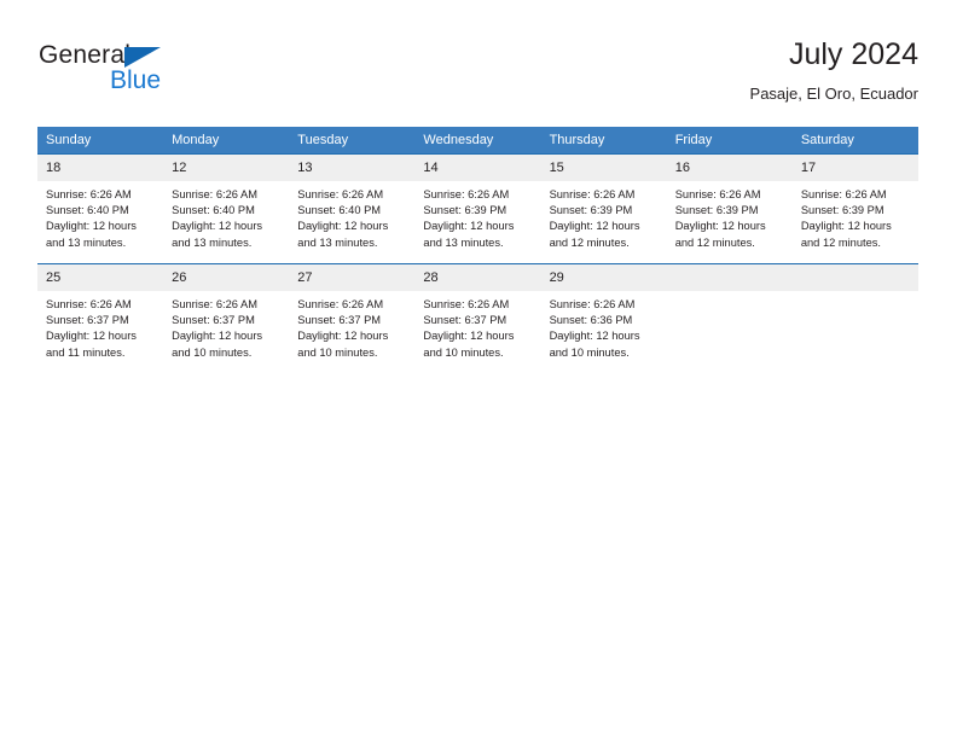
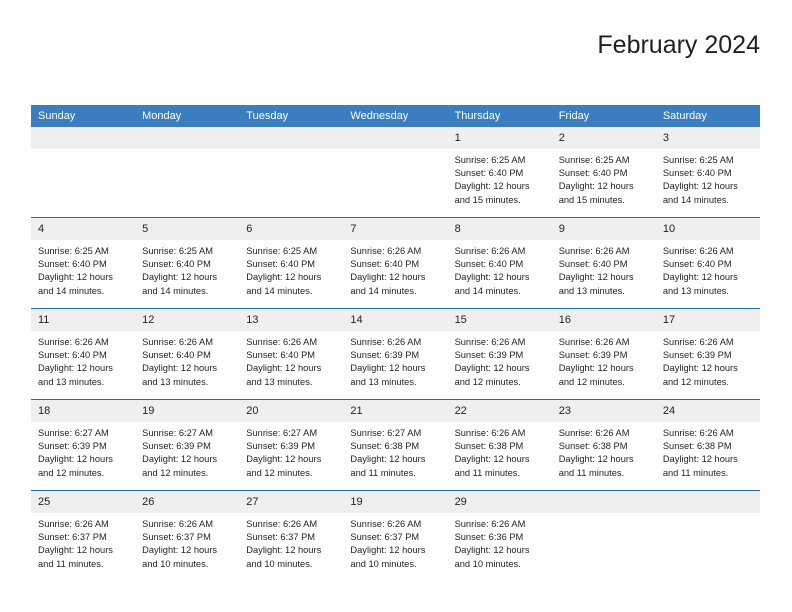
- General
- Blue
- July 2024
+ February 2024
- Pasaje, El Oro, Ecuador
  Sunday	Monday	Tuesday	Wednesday	Thursday	Friday	Saturday
+ 				1Sunrise: 6:25 AMSunset: 6:40 PMDaylight: 12 hoursand 15 minutes.	2Sunrise: 6:25 AMSunset: 6:40 PMDaylight: 12 hoursand 15 minutes.	3Sunrise: 6:25 AMSunset: 6:40 PMDaylight: 12 hoursand 14 minutes.
+ 4Sunrise: 6:25 AMSunset: 6:40 PMDaylight: 12 hoursand 14 minutes.	5Sunrise: 6:25 AMSunset: 6:40 PMDaylight: 12 hoursand 14 minutes.	6Sunrise: 6:25 AMSunset: 6:40 PMDaylight: 12 hoursand 14 minutes.	7Sunrise: 6:26 AMSunset: 6:40 PMDaylight: 12 hoursand 14 minutes.	8Sunrise: 6:26 AMSunset: 6:40 PMDaylight: 12 hoursand 14 minutes.	9Sunrise: 6:26 AMSunset: 6:40 PMDaylight: 12 hoursand 13 minutes.	10Sunrise: 6:26 AMSunset: 6:40 PMDaylight: 12 hoursand 13 minutes.
- 18Sunrise: 6:26 AMSunset: 6:40 PMDaylight: 12 hoursand 13 minutes.	12Sunrise: 6:26 AMSunset: 6:40 PMDaylight: 12 hoursand 13 minutes.	13Sunrise: 6:26 AMSunset: 6:40 PMDaylight: 12 hoursand 13 minutes.	14Sunrise: 6:26 AMSunset: 6:39 PMDaylight: 12 hoursand 13 minutes.	15Sunrise: 6:26 AMSunset: 6:39 PMDaylight: 12 hoursand 12 minutes.	16Sunrise: 6:26 AMSunset: 6:39 PMDaylight: 12 hoursand 12 minutes.	17Sunrise: 6:26 AMSunset: 6:39 PMDaylight: 12 hoursand 12 minutes.
+ 11Sunrise: 6:26 AMSunset: 6:40 PMDaylight: 12 hoursand 13 minutes.	12Sunrise: 6:26 AMSunset: 6:40 PMDaylight: 12 hoursand 13 minutes.	13Sunrise: 6:26 AMSunset: 6:40 PMDaylight: 12 hoursand 13 minutes.	14Sunrise: 6:26 AMSunset: 6:39 PMDaylight: 12 hoursand 13 minutes.	15Sunrise: 6:26 AMSunset: 6:39 PMDaylight: 12 hoursand 12 minutes.	16Sunrise: 6:26 AMSunset: 6:39 PMDaylight: 12 hoursand 12 minutes.	17Sunrise: 6:26 AMSunset: 6:39 PMDaylight: 12 hoursand 12 minutes.
+ 18Sunrise: 6:27 AMSunset: 6:39 PMDaylight: 12 hoursand 12 minutes.	19Sunrise: 6:27 AMSunset: 6:39 PMDaylight: 12 hoursand 12 minutes.	20Sunrise: 6:27 AMSunset: 6:39 PMDaylight: 12 hoursand 12 minutes.	21Sunrise: 6:27 AMSunset: 6:38 PMDaylight: 12 hoursand 11 minutes.	22Sunrise: 6:26 AMSunset: 6:38 PMDaylight: 12 hoursand 11 minutes.	23Sunrise: 6:26 AMSunset: 6:38 PMDaylight: 12 hoursand 11 minutes.	24Sunrise: 6:26 AMSunset: 6:38 PMDaylight: 12 hoursand 11 minutes.
- 25Sunrise: 6:26 AMSunset: 6:37 PMDaylight: 12 hoursand 11 minutes.	26Sunrise: 6:26 AMSunset: 6:37 PMDaylight: 12 hoursand 10 minutes.	27Sunrise: 6:26 AMSunset: 6:37 PMDaylight: 12 hoursand 10 minutes.	28Sunrise: 6:26 AMSunset: 6:37 PMDaylight: 12 hoursand 10 minutes.	29Sunrise: 6:26 AMSunset: 6:36 PMDaylight: 12 hoursand 10 minutes.
+ 25Sunrise: 6:26 AMSunset: 6:37 PMDaylight: 12 hoursand 11 minutes.	26Sunrise: 6:26 AMSunset: 6:37 PMDaylight: 12 hoursand 10 minutes.	27Sunrise: 6:26 AMSunset: 6:37 PMDaylight: 12 hoursand 10 minutes.	19Sunrise: 6:26 AMSunset: 6:37 PMDaylight: 12 hoursand 10 minutes.	29Sunrise: 6:26 AMSunset: 6:36 PMDaylight: 12 hoursand 10 minutes.
